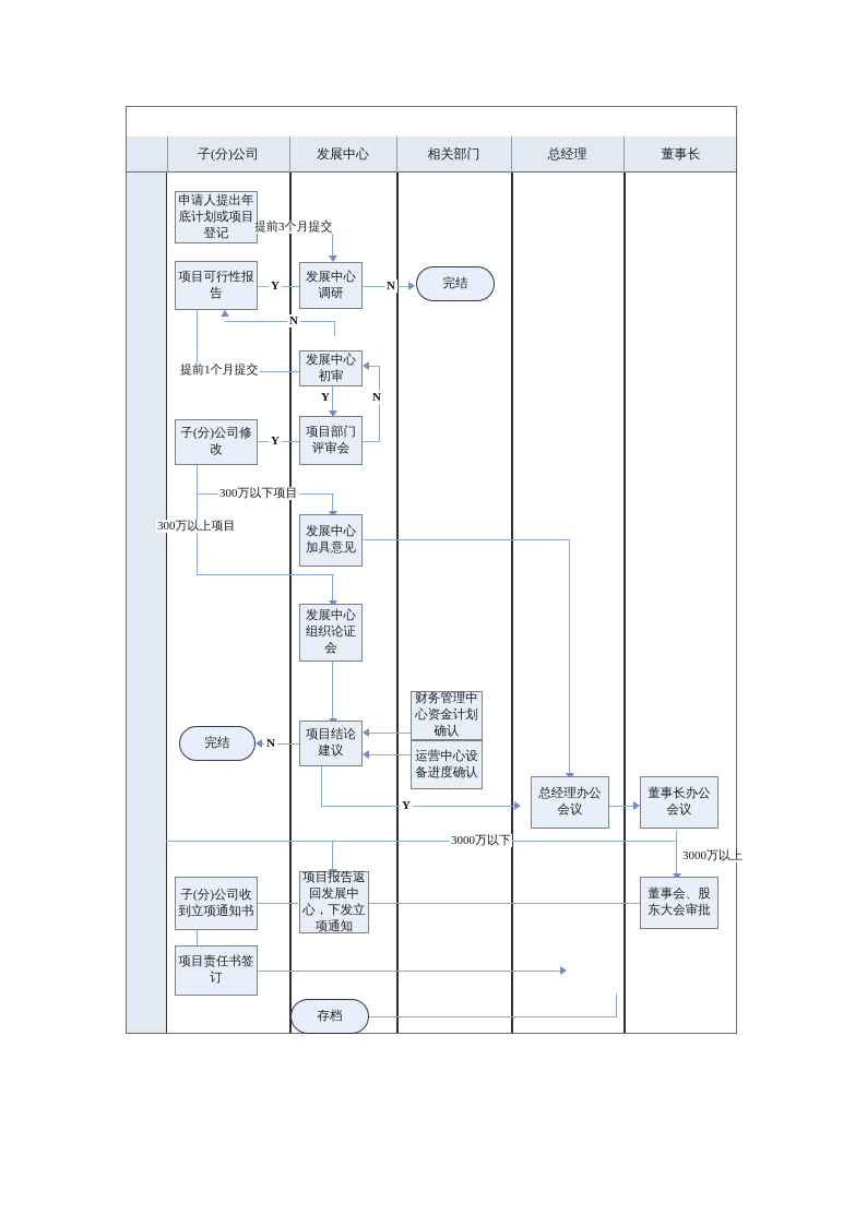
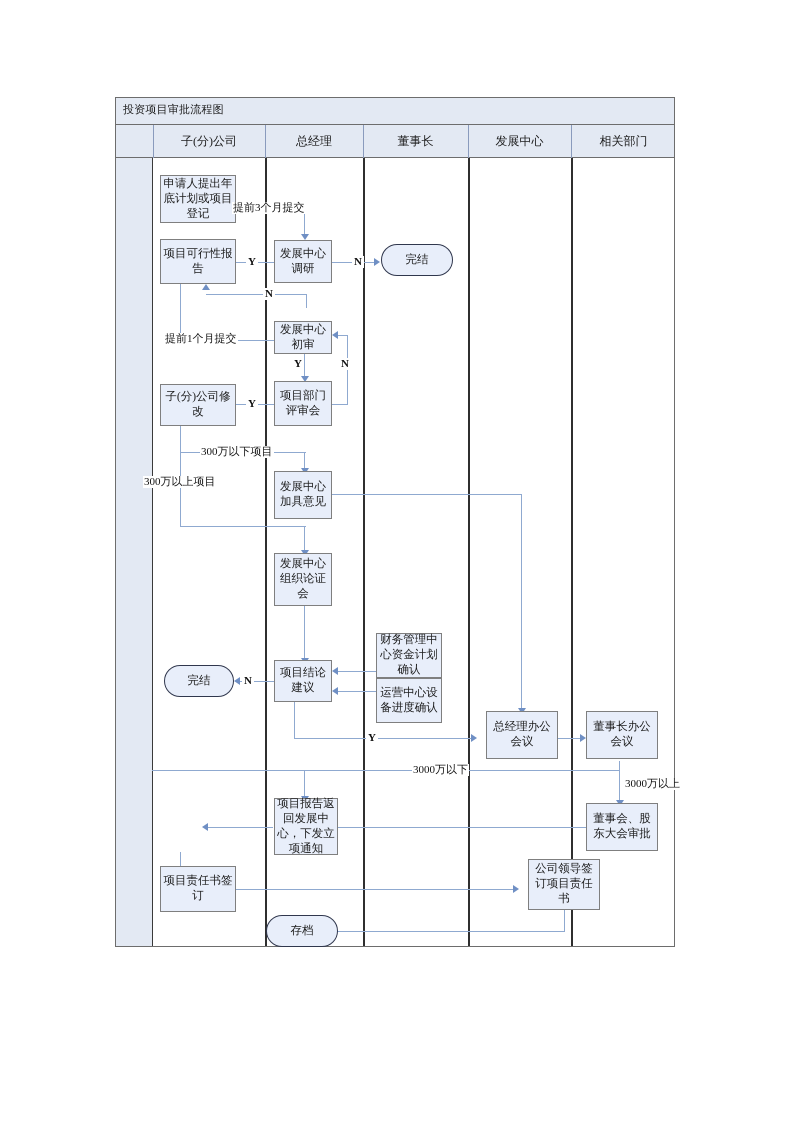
+ 投资项目审批流程图
  子(分)公司
- 发展中心
+ 总经理
- 相关部门
+ 董事长
- 总经理
+ 发展中心
- 董事长
+ 相关部门
  申请人提出年底计划或项目登记
  项目可行性报告
  发展中心调研
  完结
  发展中心初审
  项目部门评审会
  子(分)公司修改
  发展中心加具意见
  发展中心组织论证会
  项目结论建议
  财务管理中心资金计划确认
  运营中心设备进度确认
  完结
  总经理办公会议
  董事长办公会议
  董事会、股东大会审批
  项目报告返回发展中心，下发立项通知
- 子(分)公司收到立项通知书
  项目责任书签订
+ 公司领导签订项目责任书
  存档
  提前3个月提交
  提前1个月提交
  Y
  N
  N
  Y
  N
  Y
  300万以下项目
  300万以上项目
  N
  Y
  3000万以下
  3000万以上
